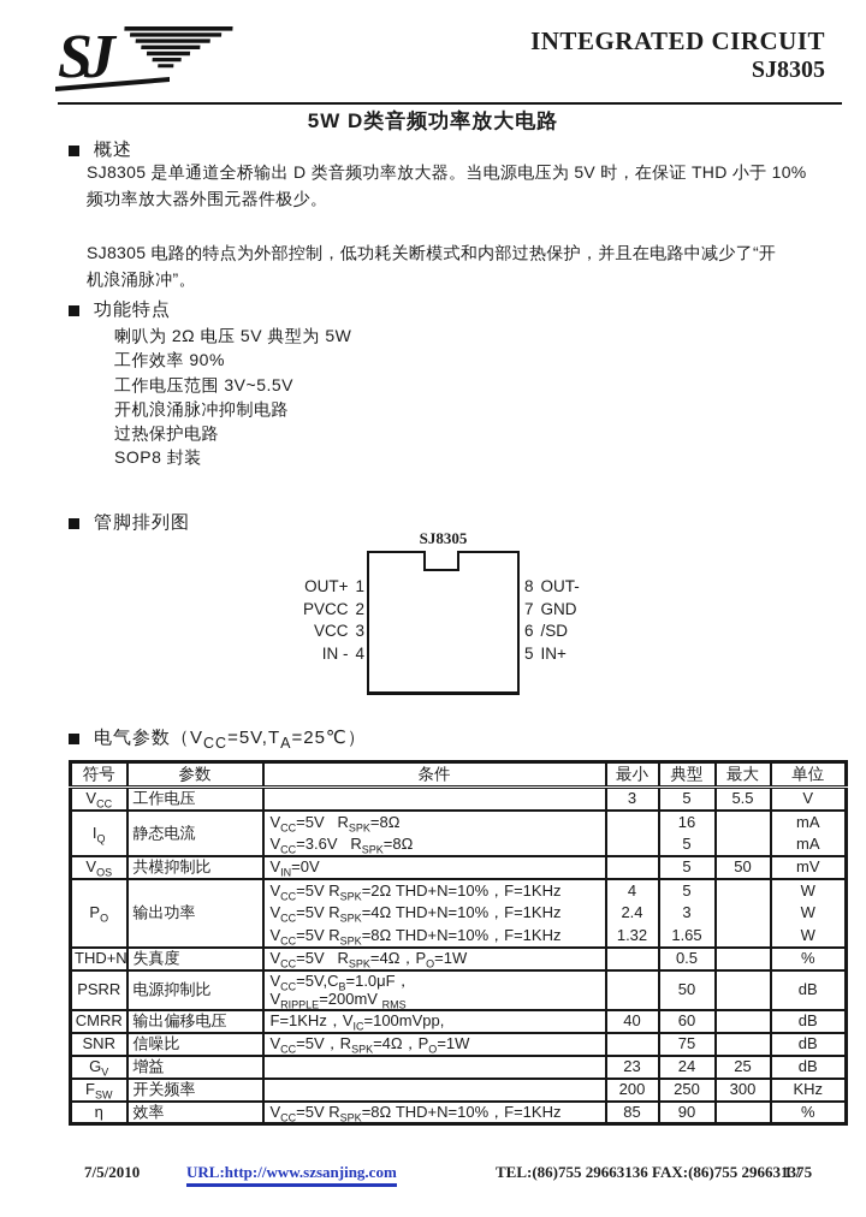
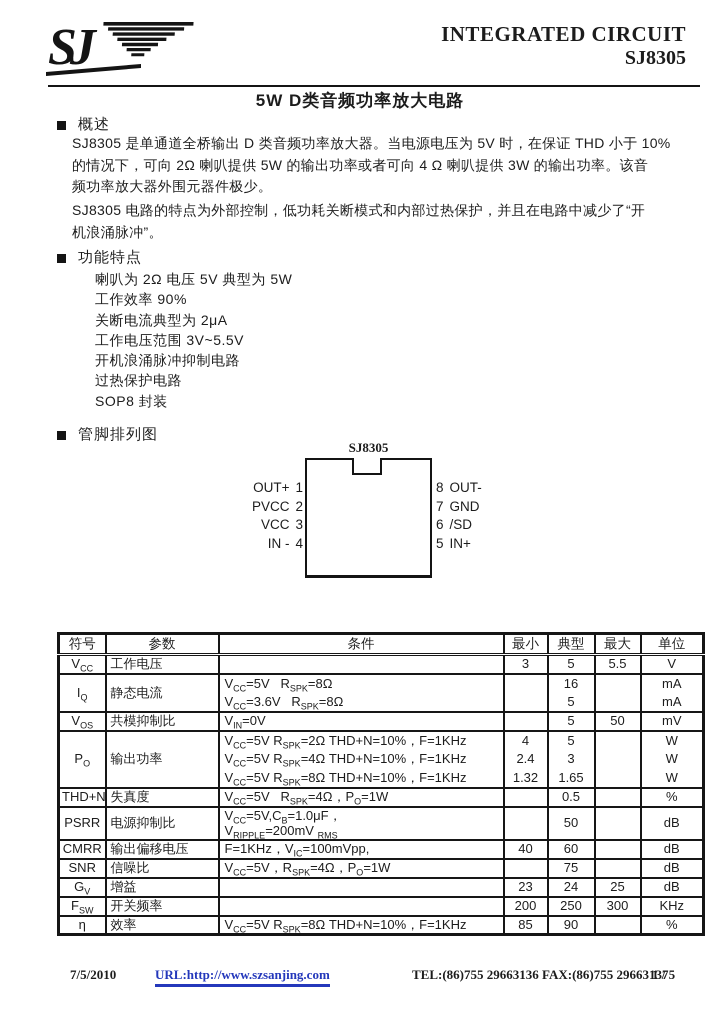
  SJ
  INTEGRATED CIRCUIT
  SJ8305
  5W D类音频功率放大电路
  概述
  SJ8305 是单通道全桥输出 D 类音频功率放大器。当电源电压为 5V 时，在保证 THD 小于 10%
+ 的情况下，可向 2Ω 喇叭提供 5W 的输出功率或者可向 4 Ω 喇叭提供 3W 的输出功率。该音
  频功率放大器外围元器件极少。
  SJ8305 电路的特点为外部控制，低功耗关断模式和内部过热保护，并且在电路中减少了“开
  机浪涌脉冲”。
  功能特点
  喇叭为 2Ω 电压 5V 典型为 5W
  工作效率 90%
+ 关断电流典型为 2μA
  工作电压范围 3V~5.5V
  开机浪涌脉冲抑制电路
  过热保护电路
  SOP8 封装
  管脚排列图
  SJ8305
  OUT+
  1
  PVCC
  2
  VCC
  3
  IN -
  4
  8
  OUT-
  7
  GND
  6
  /SD
  5
  IN+
- 电气参数（VCC=5V,TA=25℃）
  符号	参数	条件	最小	典型	最大	单位
  VCC	工作电压		3	5	5.5	V
  IQ	静态电流	VCC=5V RSPK=8Ω		16		mA
  VCC=3.6V RSPK=8Ω		5		mA
  VOS	共模抑制比	VIN=0V		5	50	mV
  PO	输出功率	VCC=5V RSPK=2Ω THD+N=10%，F=1KHz	4	5		W
  VCC=5V RSPK=4Ω THD+N=10%，F=1KHz	2.4	3		W
  VCC=5V RSPK=8Ω THD+N=10%，F=1KHz	1.32	1.65		W
  THD+N	失真度	VCC=5V RSPK=4Ω，PO=1W		0.5		%
  PSRR	电源抑制比	VCC=5V,CB=1.0μF，VRIPPLE=200mV RMS		50		dB
  CMRR	输出偏移电压	F=1KHz，VIC=100mVpp,	40	60		dB
  SNR	信噪比	VCC=5V，RSPK=4Ω，PO=1W		75		dB
  GV	增益		23	24	25	dB
  FSW	开关频率		200	250	300	KHz
  η	效率	VCC=5V RSPK=8Ω THD+N=10%，F=1KHz	85	90		%
  7/5/2010
  URL:http://www.szsanjing.com
  TEL:(86)755 29663136 FAX:(86)755 29663137
  1 / 5
